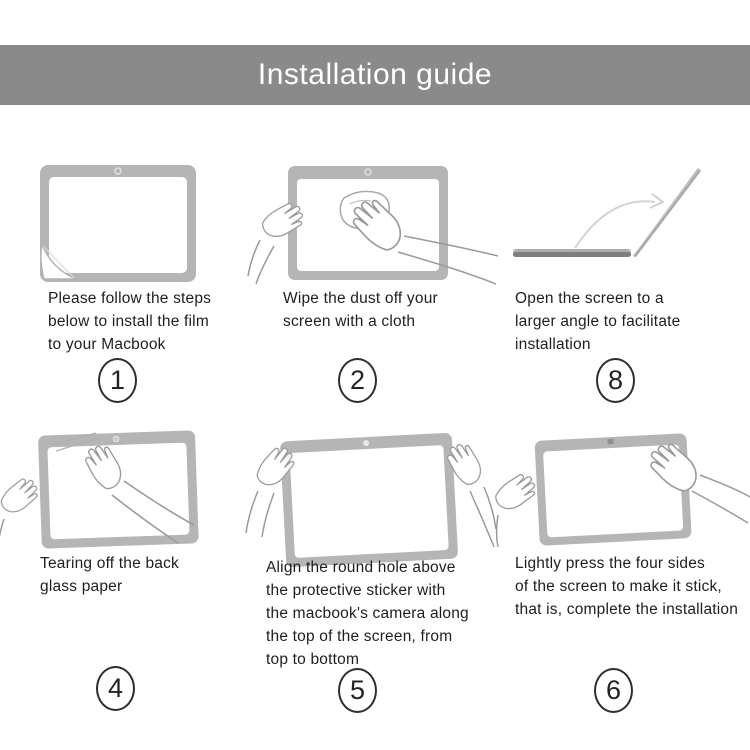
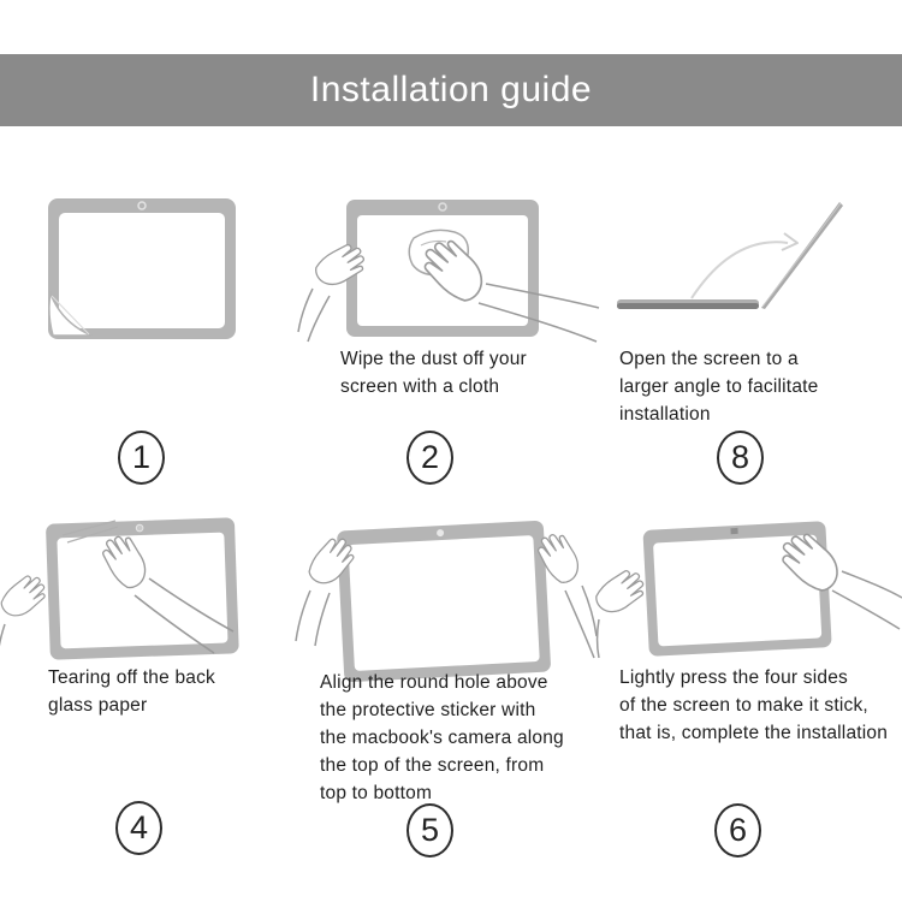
  Installation guide
- Please follow the steps
- below to install the film
- to your Macbook
  Wipe the dust off your
  screen with a cloth
  Open the screen to a
  larger angle to facilitate
  installation
  Tearing off the back
  glass paper
  Align the round hole above
  the protective sticker with
  the macbook's camera along
  the top of the screen, from
  top to bottom
  Lightly press the four sides
  of the screen to make it stick,
  that is, complete the installation
  1
  2
  8
  4
  5
  6
